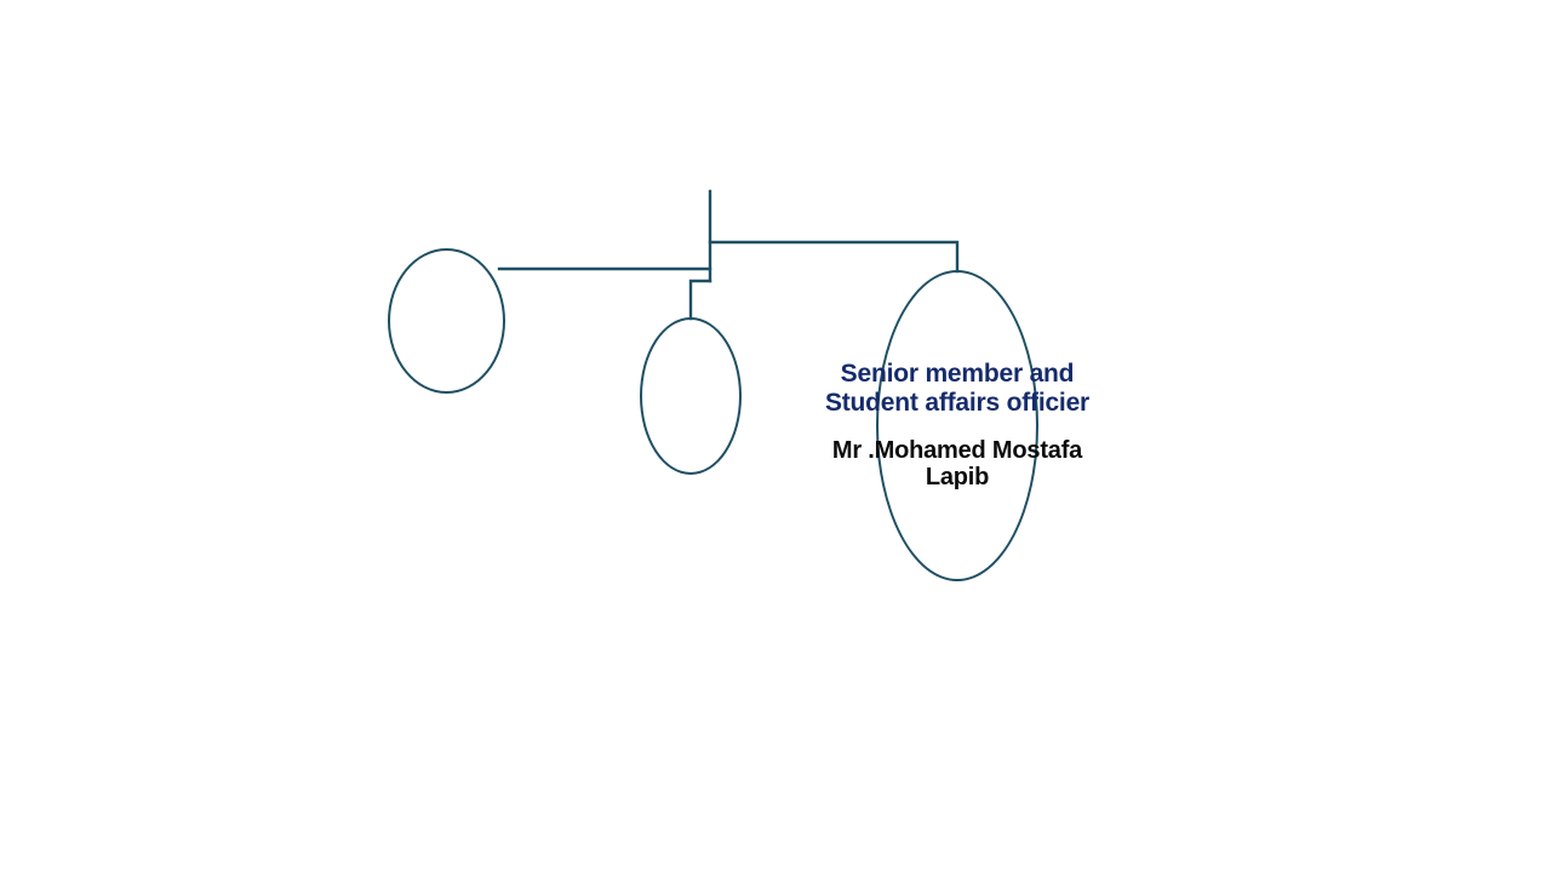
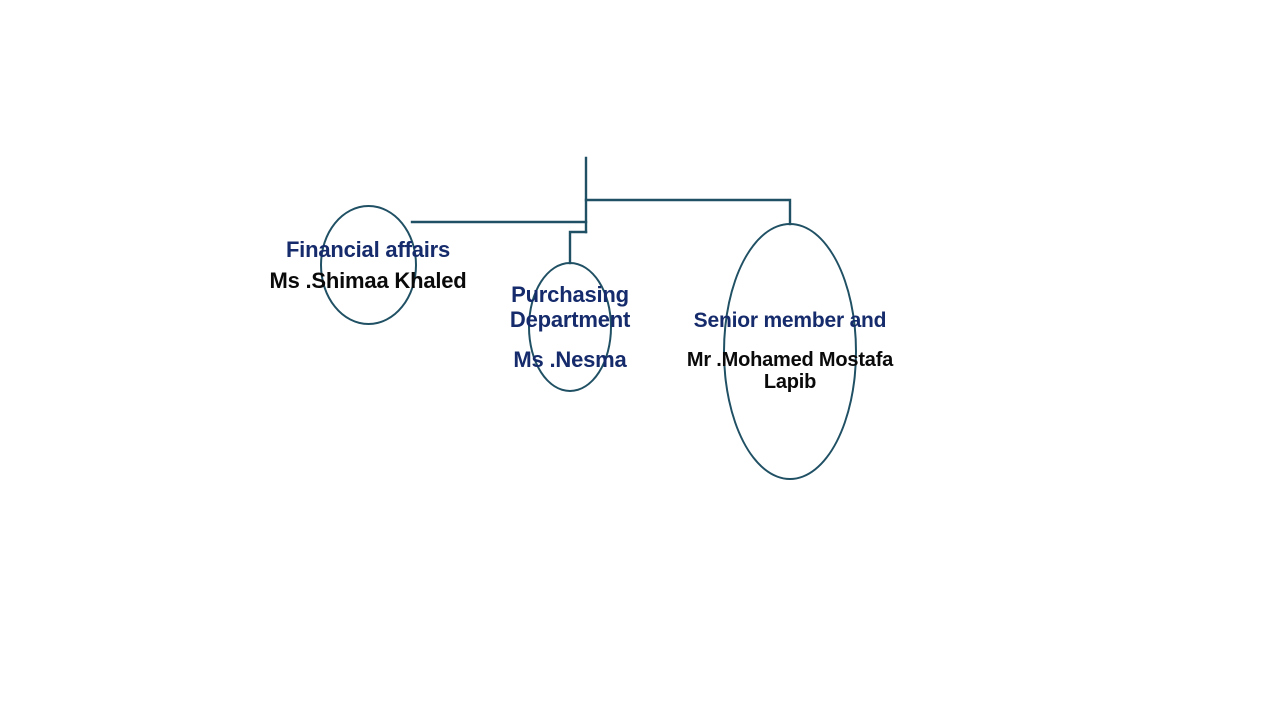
+ Financial affairs
+ Ms .Shimaa Khaled
+ Purchasing
+ Department
+ Ms .Nesma
  Senior member and
- Student affairs officier
  Mr .Mohamed Mostafa
  Lapib
